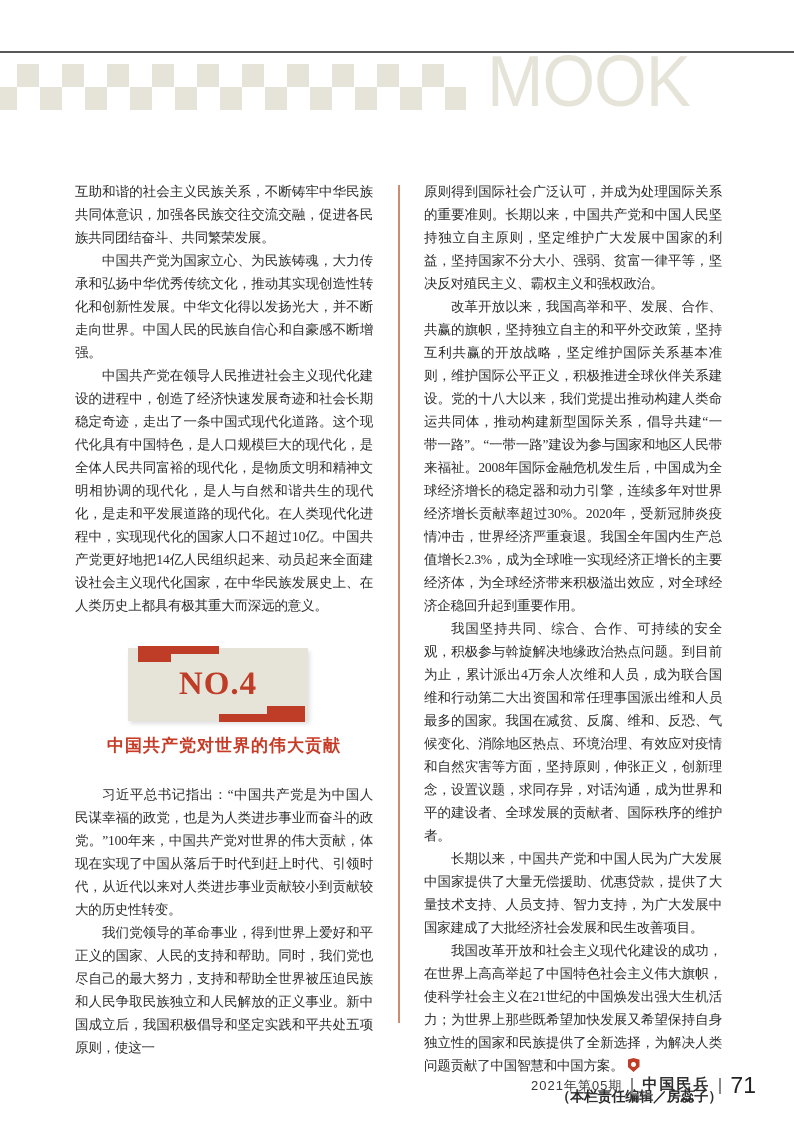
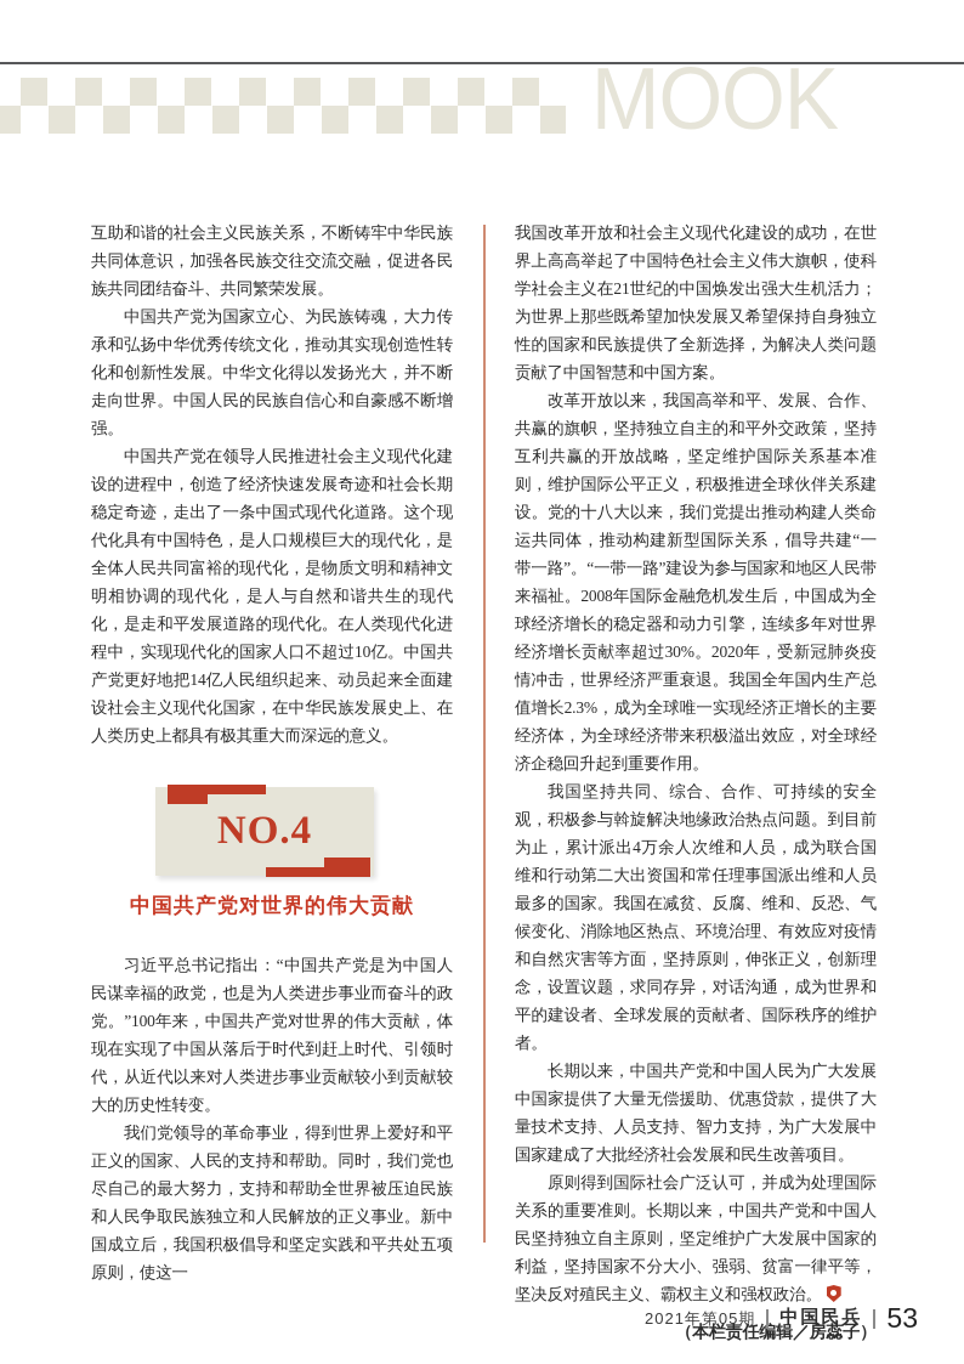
  MOOK
  互助和谐的社会主义民族关系，不断铸牢中华民族共同体意识，加强各民族交往交流交融，促进各民族共同团结奋斗、共同繁荣发展。
  中国共产党为国家立心、为民族铸魂，大力传承和弘扬中华优秀传统文化，推动其实现创造性转化和创新性发展。中华文化得以发扬光大，并不断走向世界。中国人民的民族自信心和自豪感不断增强。
  中国共产党在领导人民推进社会主义现代化建设的进程中，创造了经济快速发展奇迹和社会长期稳定奇迹，走出了一条中国式现代化道路。这个现代化具有中国特色，是人口规模巨大的现代化，是全体人民共同富裕的现代化，是物质文明和精神文明相协调的现代化，是人与自然和谐共生的现代化，是走和平发展道路的现代化。在人类现代化进程中，实现现代化的国家人口不超过10亿。中国共产党更好地把14亿人民组织起来、动员起来全面建设社会主义现代化国家，在中华民族发展史上、在人类历史上都具有极其重大而深远的意义。
  NO.4
  中国共产党对世界的伟大贡献
  习近平总书记指出：“中国共产党是为中国人民谋幸福的政党，也是为人类进步事业而奋斗的政党。”100年来，中国共产党对世界的伟大贡献，体现在实现了中国从落后于时代到赶上时代、引领时代，从近代以来对人类进步事业贡献较小到贡献较大的历史性转变。
  我们党领导的革命事业，得到世界上爱好和平正义的国家、人民的支持和帮助。同时，我们党也尽自己的最大努力，支持和帮助全世界被压迫民族和人民争取民族独立和人民解放的正义事业。新中国成立后，我国积极倡导和坚定实践和平共处五项原则，使这一
- 原则得到国际社会广泛认可，并成为处理国际关系的重要准则。长期以来，中国共产党和中国人民坚持独立自主原则，坚定维护广大发展中国家的利益，坚持国家不分大小、强弱、贫富一律平等，坚决反对殖民主义、霸权主义和强权政治。
+ 我国改革开放和社会主义现代化建设的成功，在世界上高高举起了中国特色社会主义伟大旗帜，使科学社会主义在21世纪的中国焕发出强大生机活力；为世界上那些既希望加快发展又希望保持自身独立性的国家和民族提供了全新选择，为解决人类问题贡献了中国智慧和中国方案。
  改革开放以来，我国高举和平、发展、合作、共赢的旗帜，坚持独立自主的和平外交政策，坚持互利共赢的开放战略，坚定维护国际关系基本准则，维护国际公平正义，积极推进全球伙伴关系建设。党的十八大以来，我们党提出推动构建人类命运共同体，推动构建新型国际关系，倡导共建“一带一路”。“一带一路”建设为参与国家和地区人民带来福祉。2008年国际金融危机发生后，中国成为全球经济增长的稳定器和动力引擎，连续多年对世界经济增长贡献率超过30%。2020年，受新冠肺炎疫情冲击，世界经济严重衰退。我国全年国内生产总值增长2.3%，成为全球唯一实现经济正增长的主要经济体，为全球经济带来积极溢出效应，对全球经济企稳回升起到重要作用。
  我国坚持共同、综合、合作、可持续的安全观，积极参与斡旋解决地缘政治热点问题。到目前为止，累计派出4万余人次维和人员，成为联合国维和行动第二大出资国和常任理事国派出维和人员最多的国家。我国在减贫、反腐、维和、反恐、气候变化、消除地区热点、环境治理、有效应对疫情和自然灾害等方面，坚持原则，伸张正义，创新理念，设置议题，求同存异，对话沟通，成为世界和平的建设者、全球发展的贡献者、国际秩序的维护者。
  长期以来，中国共产党和中国人民为广大发展中国家提供了大量无偿援助、优惠贷款，提供了大量技术支持、人员支持、智力支持，为广大发展中国家建成了大批经济社会发展和民生改善项目。
- 我国改革开放和社会主义现代化建设的成功，在世界上高高举起了中国特色社会主义伟大旗帜，使科学社会主义在21世纪的中国焕发出强大生机活力；为世界上那些既希望加快发展又希望保持自身独立性的国家和民族提供了全新选择，为解决人类问题贡献了中国智慧和中国方案。
+ 原则得到国际社会广泛认可，并成为处理国际关系的重要准则。长期以来，中国共产党和中国人民坚持独立自主原则，坚定维护广大发展中国家的利益，坚持国家不分大小、强弱、贫富一律平等，坚决反对殖民主义、霸权主义和强权政治。
  （本栏责任编辑／房蕊子）
  2021年第05期
  中国民兵
- 71
+ 53
